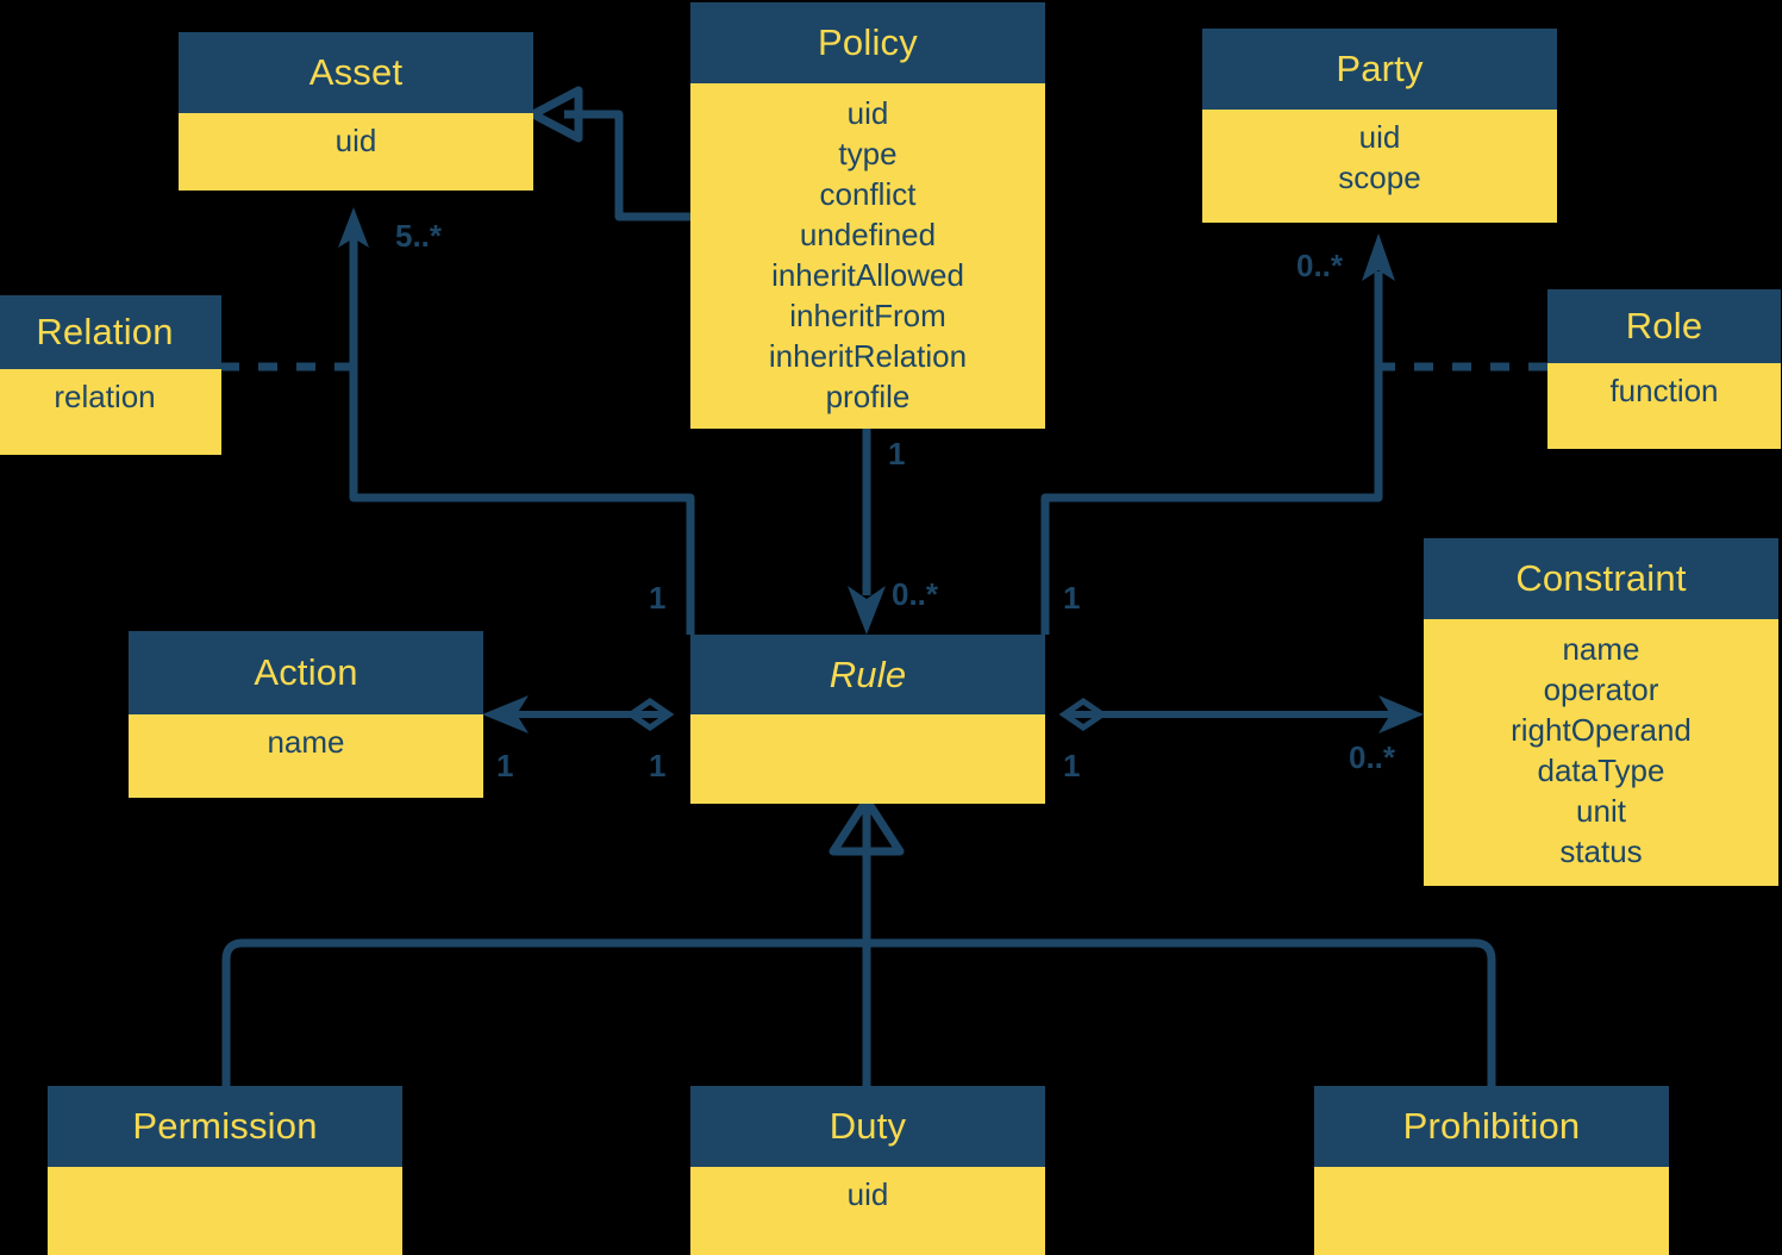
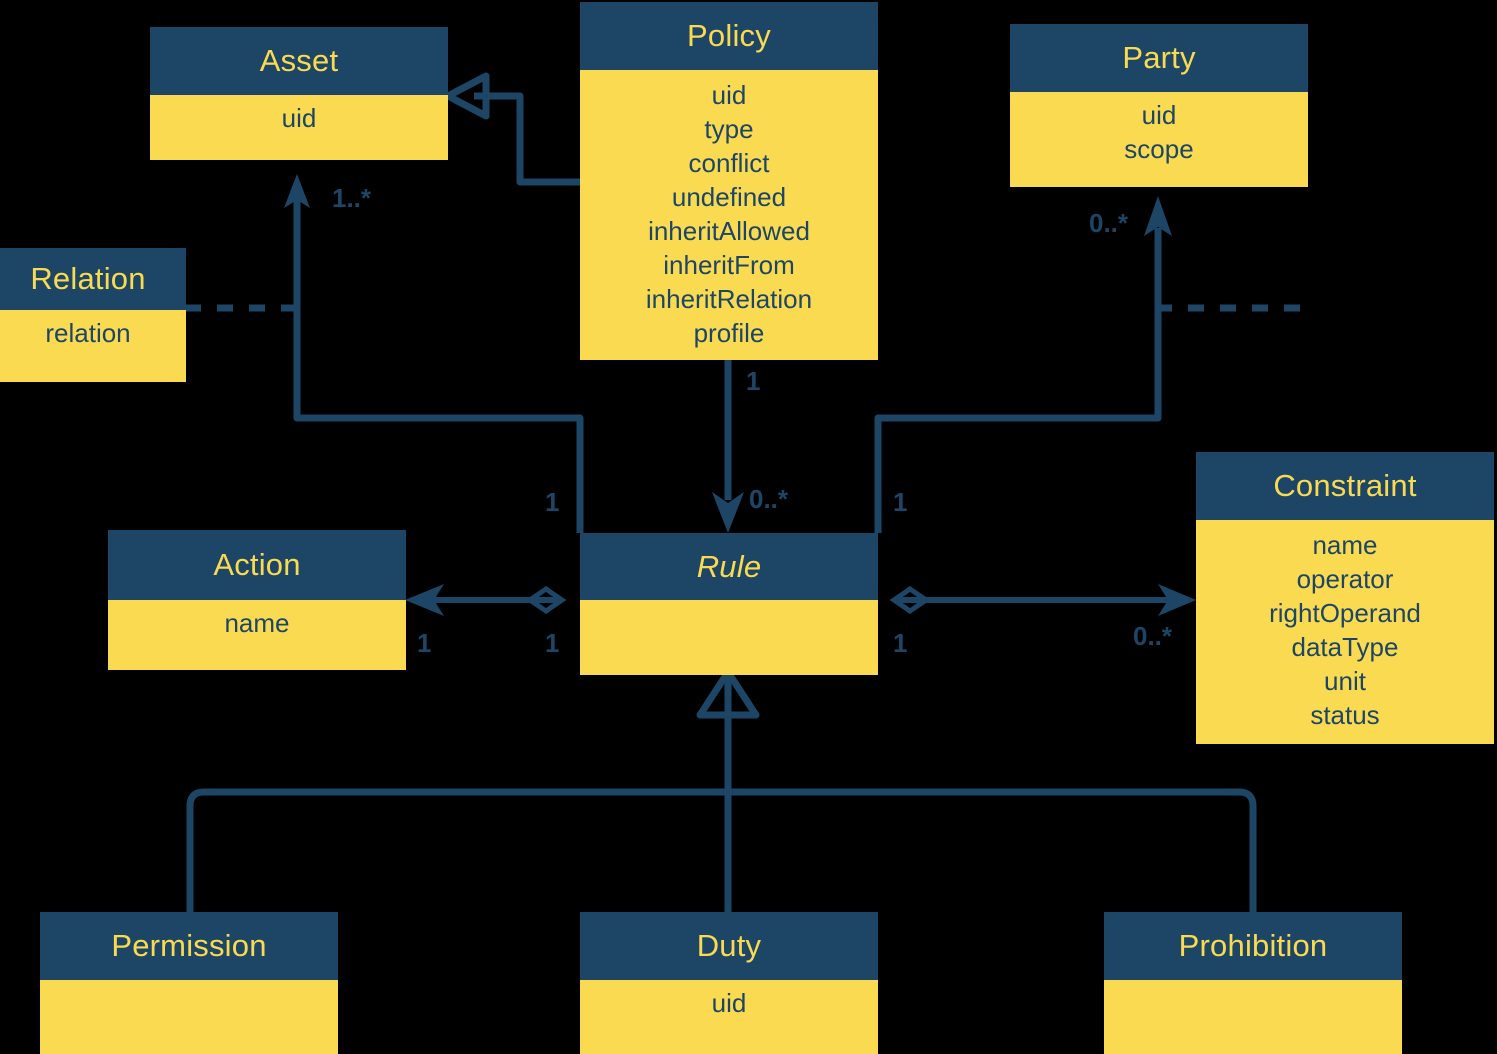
  Asset
  uid
  Policy
  uid
  type
  conflict
  undefined
  inheritAllowed
  inheritFrom
  inheritRelation
  profile
  Party
  uid
  scope
  Relation
  relation
- Role
- function
  Action
  name
  Rule
  Constraint
  name
  operator
  rightOperand
  dataType
  unit
  status
  Permission
  Duty
  uid
  Prohibition
- 5..*
+ 1..*
  1
  0..*
  1
  1
  0..*
  1
  1
  1
  0..*
